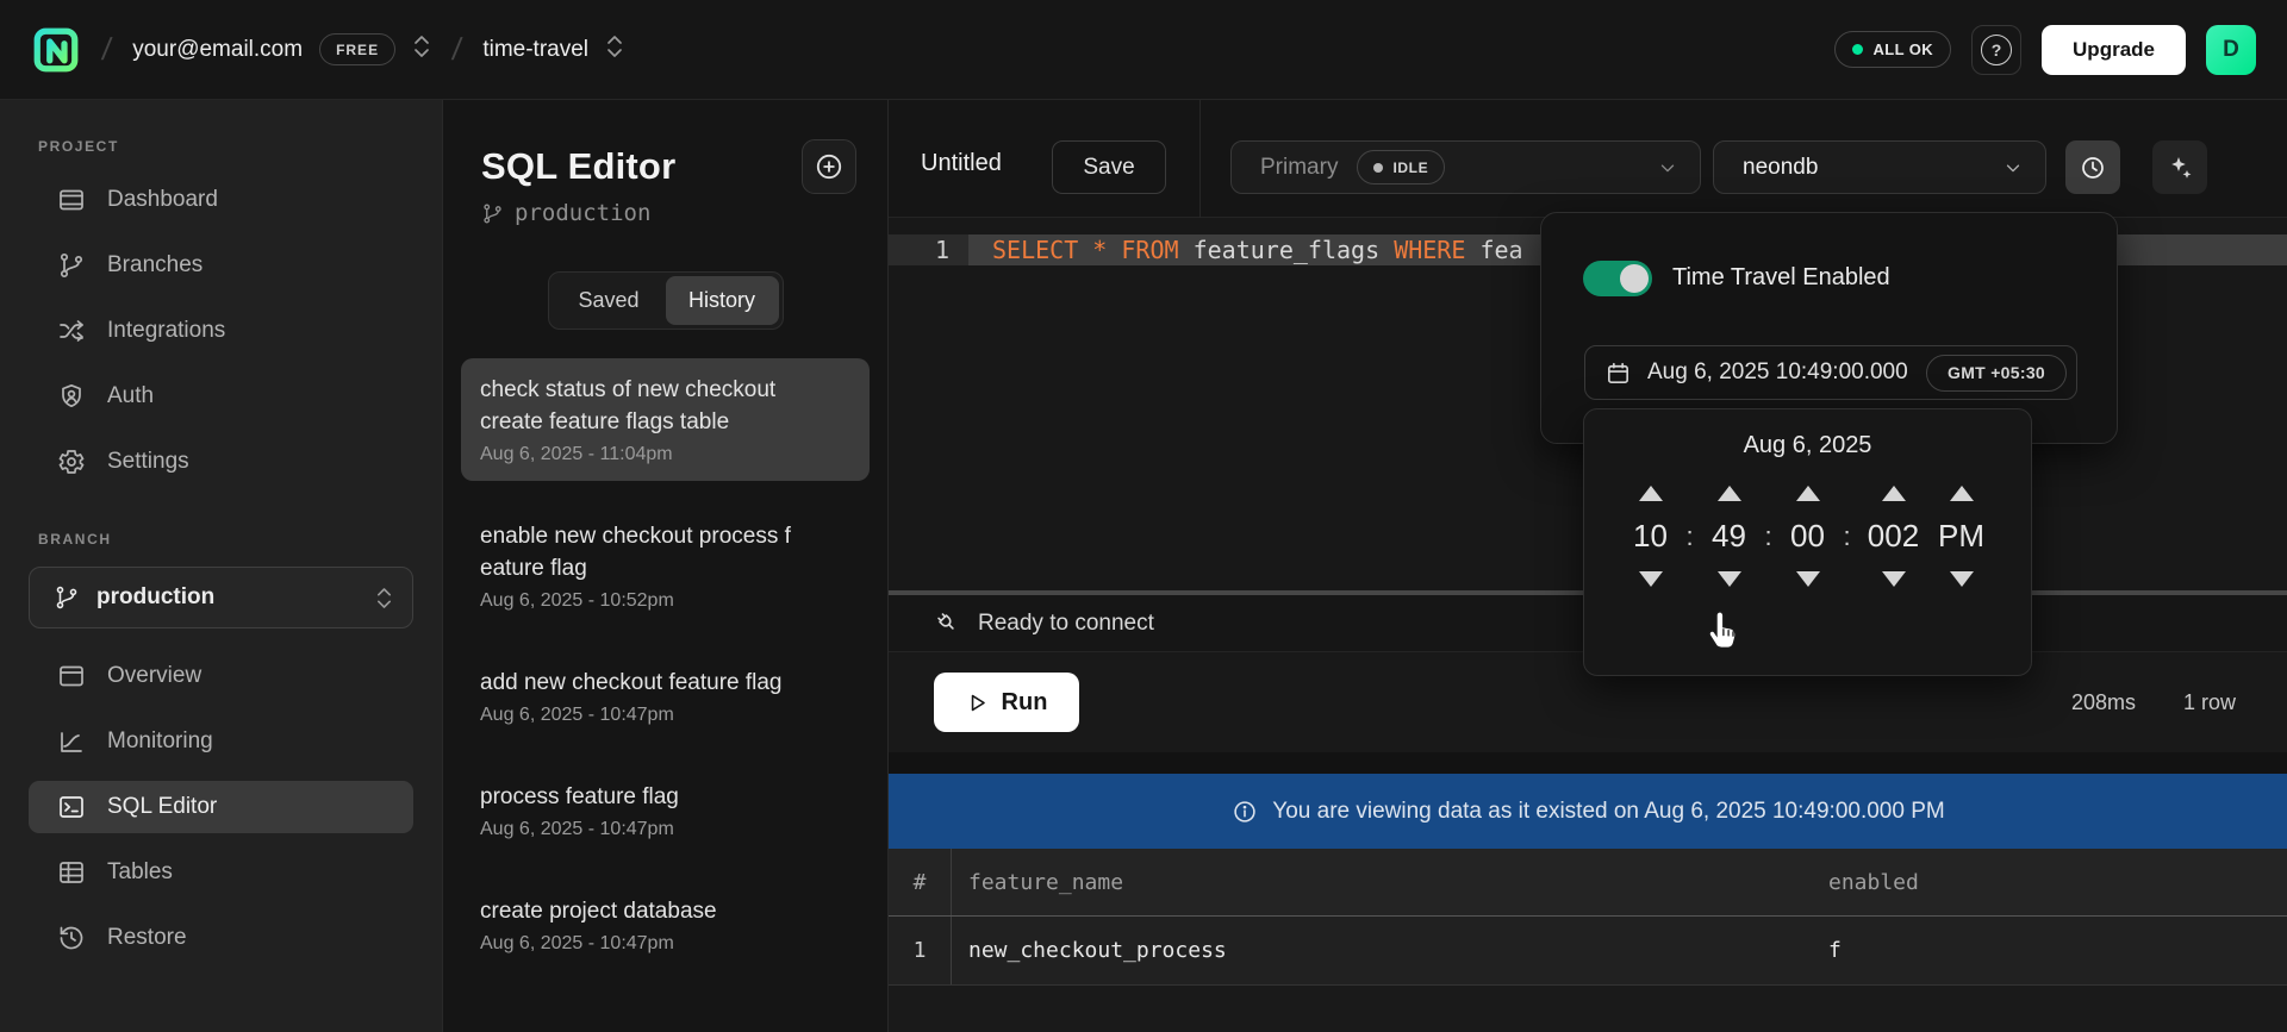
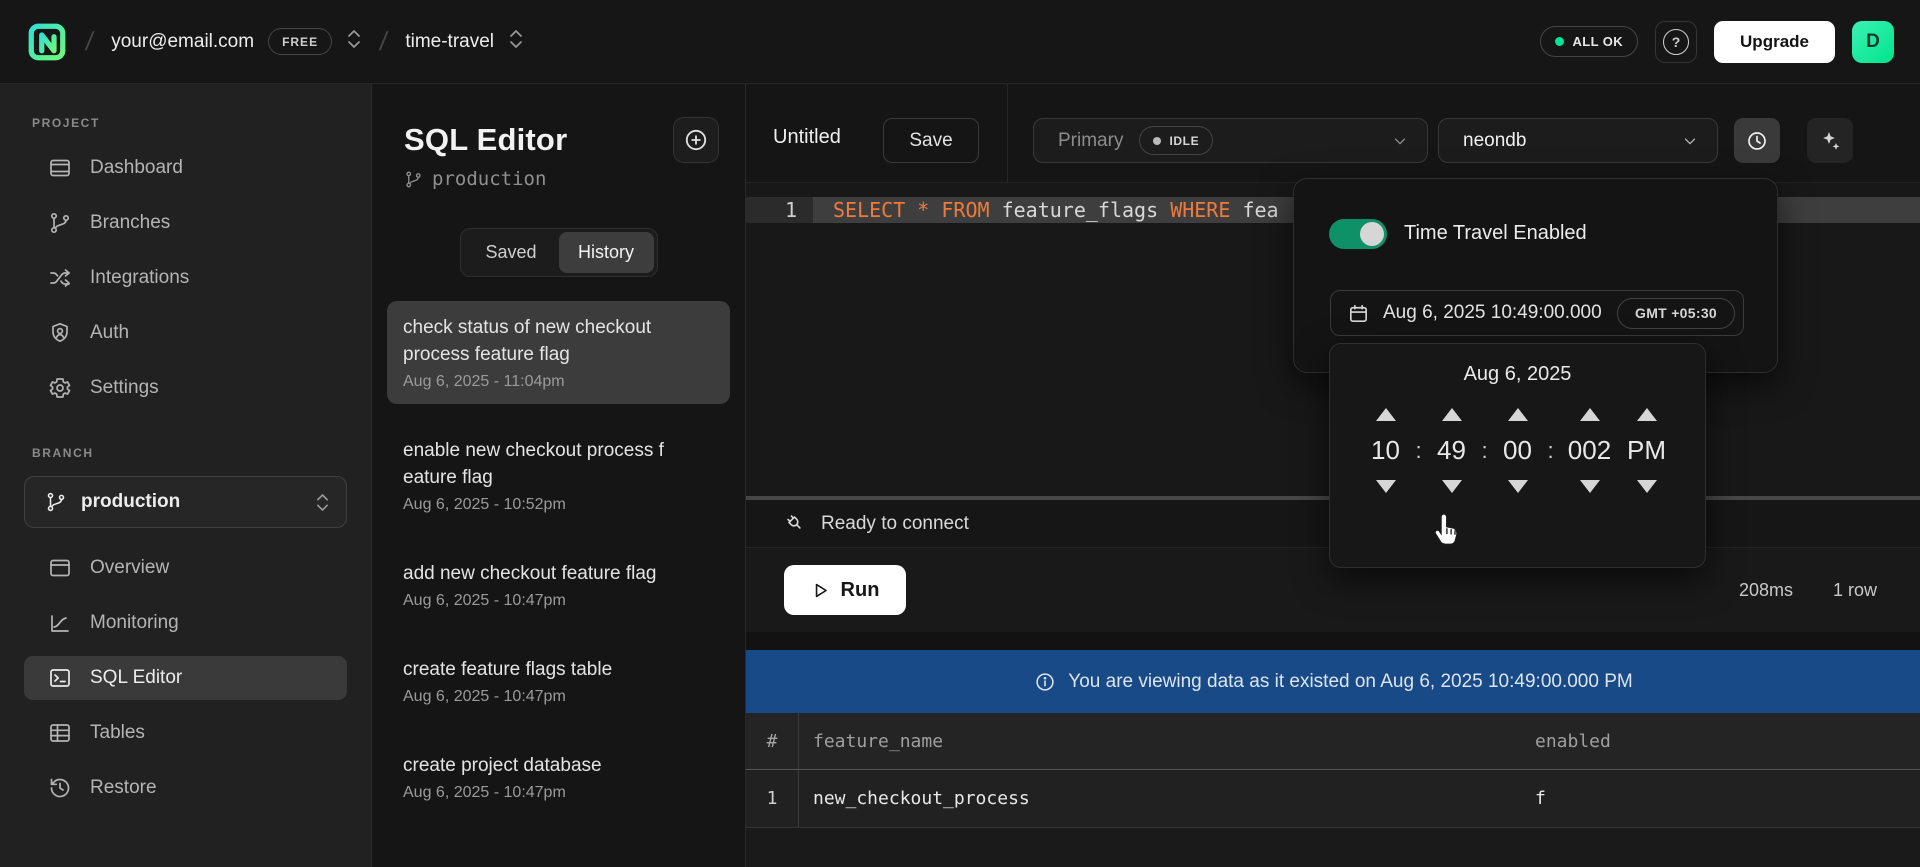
  your@email.com
  FREE
  time-travel
  ALL OK
  ?
  Upgrade
  D
  PROJECT
  Dashboard
  Branches
  Integrations
  Auth
  Settings
  BRANCH
  production
  Overview
  Monitoring
  SQL Editor
  Tables
  Restore
  SQL Editor
  production
  Saved
  History
  check status of new checkout
- create feature flags table
+ process feature flag
  Aug 6, 2025 - 11:04pm
  enable new checkout process f
  eature flag
  Aug 6, 2025 - 10:52pm
  add new checkout feature flag
  Aug 6, 2025 - 10:47pm
- process feature flag
+ create feature flags table
  Aug 6, 2025 - 10:47pm
  create project database
  Aug 6, 2025 - 10:47pm
  Untitled
  Save
  Primary
  IDLE
  neondb
  1
  SELECT * FROM feature_flags WHERE fea
  Ready to connect
  Run
  208ms
  1 row
  You are viewing data as it existed on Aug 6, 2025 10:49:00.000 PM
  #
  feature_name
  enabled
  1
  new_checkout_process
  f
  Time Travel Enabled
  Aug 6, 2025 10:49:00.000
  GMT +05:30
  Aug 6, 2025
  10
  :
  49
  :
  00
  :
  002
  PM
